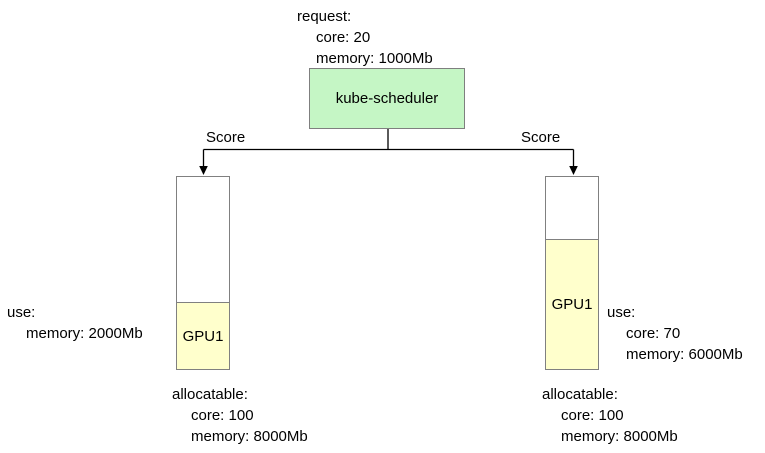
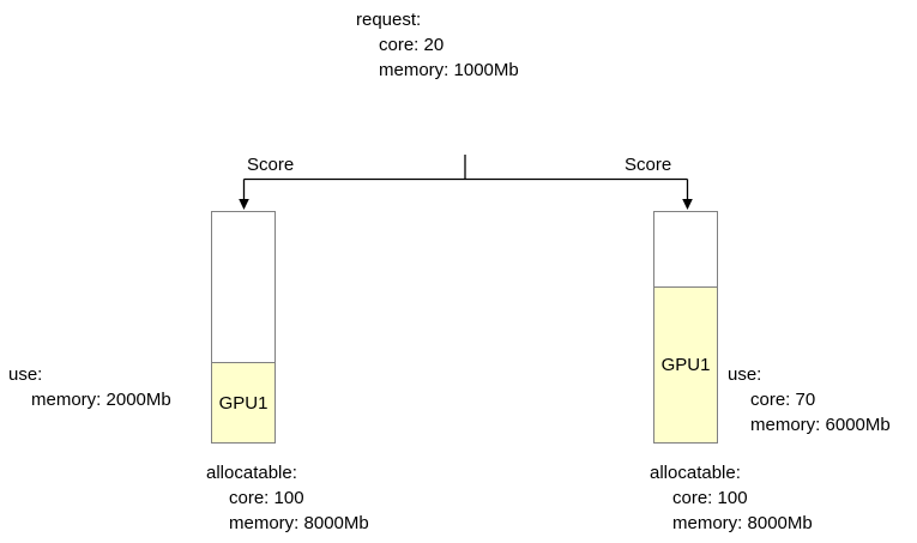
  request:
  core: 20
  memory: 1000Mb
- kube-scheduler
  Score
  Score
  GPU1
  GPU1
  use:
  memory: 2000Mb
  use:
  core: 70
  memory: 6000Mb
  allocatable:
  core: 100
  memory: 8000Mb
  allocatable:
  core: 100
  memory: 8000Mb
